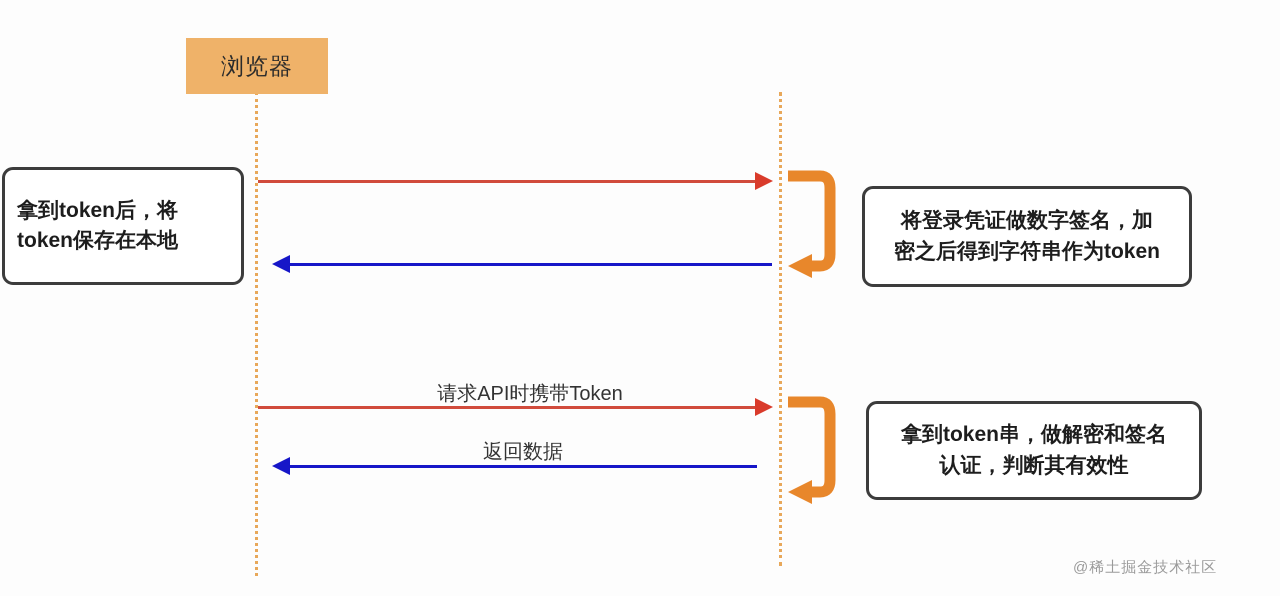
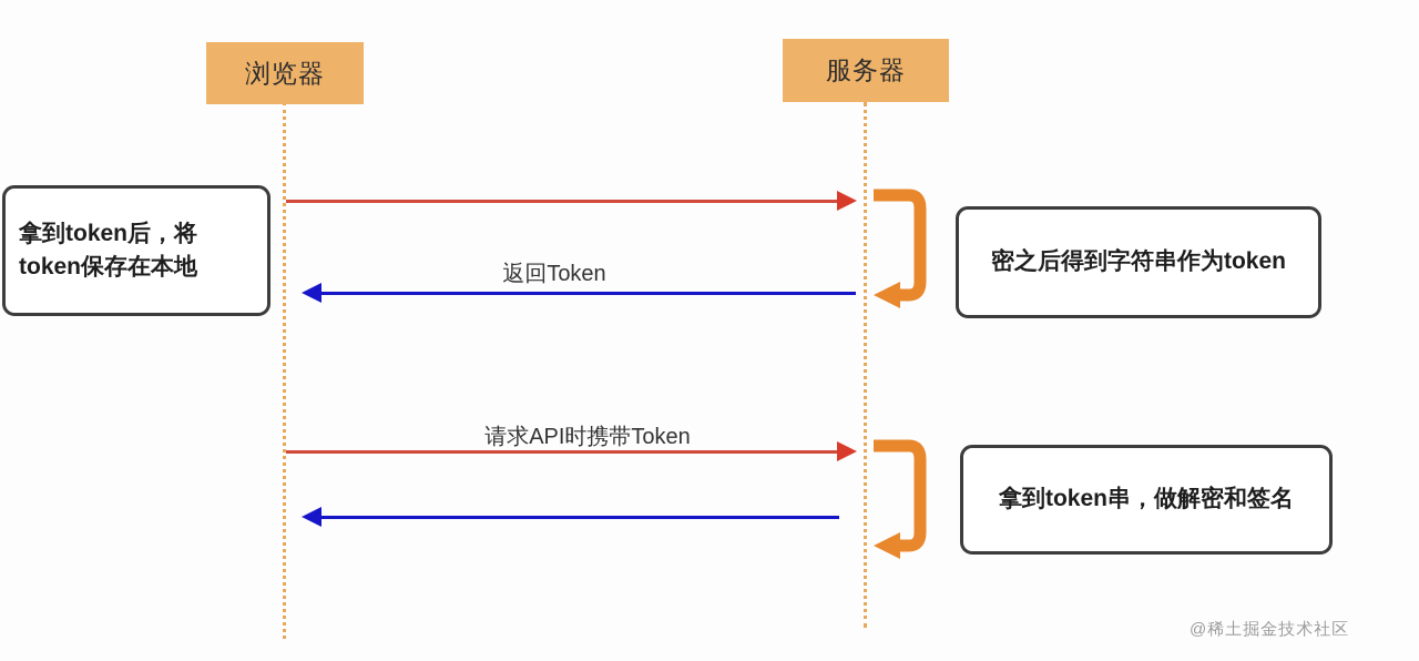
  浏览器
+ 服务器
+ 返回Token
  请求API时携带Token
- 返回数据
  拿到token后，将
  token保存在本地
- 将登录凭证做数字签名，加
  密之后得到字符串作为token
  拿到token串，做解密和签名
- 认证，判断其有效性
  @稀土掘金技术社区
